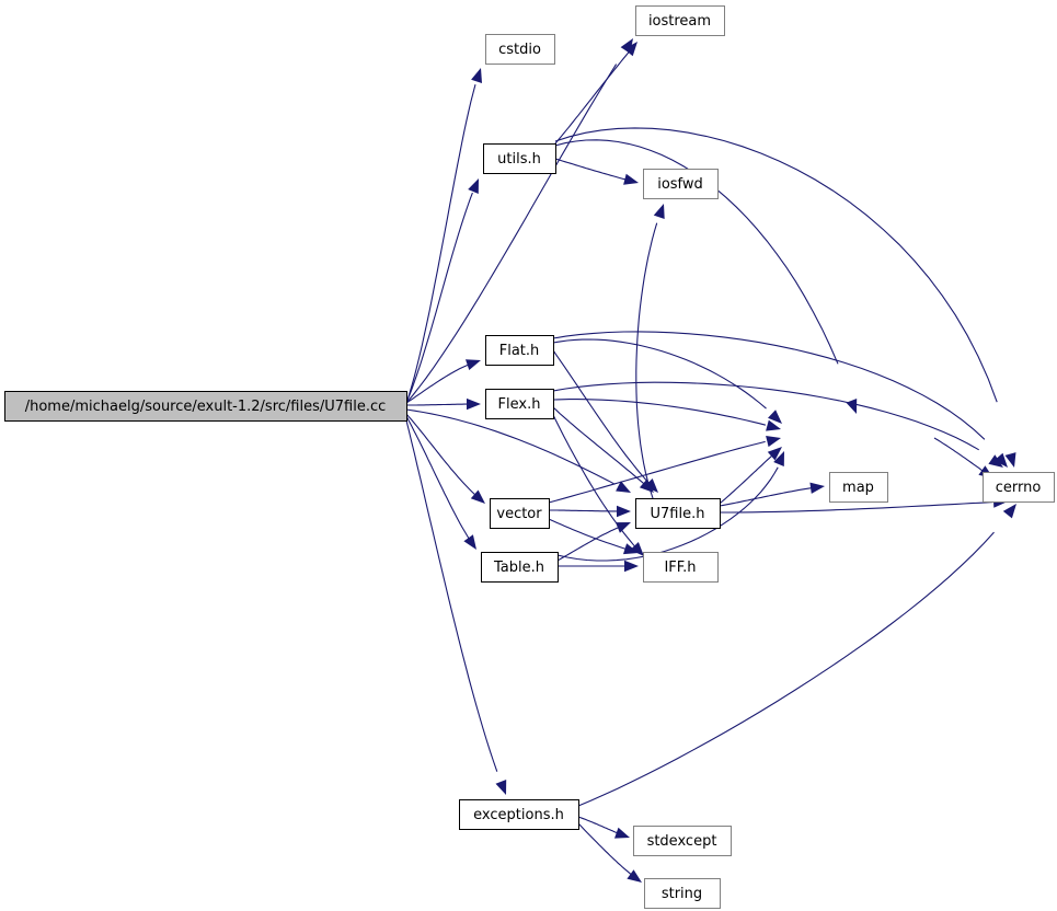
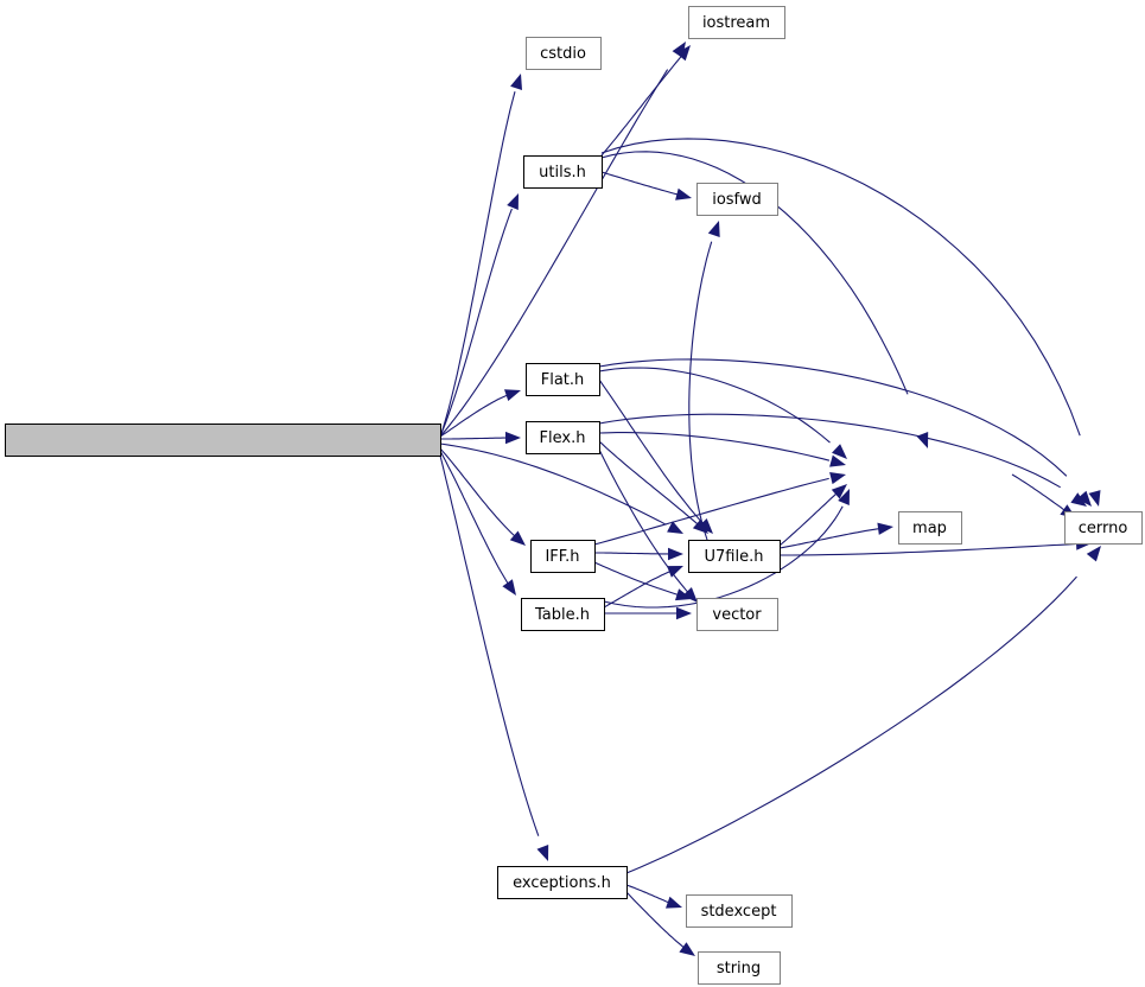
- /home/michaelg/source/exult-1.2/src/files/U7file.cc
  cstdio
  iostream
  utils.h
  iosfwd
  Flat.h
  Flex.h
  map
  cerrno
- vector
+ IFF.h
  U7file.h
  Table.h
- IFF.h
+ vector
  exceptions.h
  stdexcept
  string
